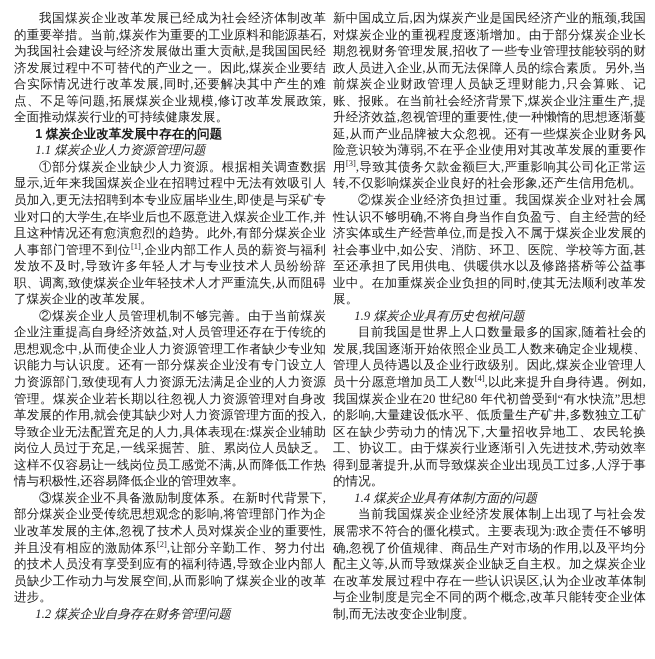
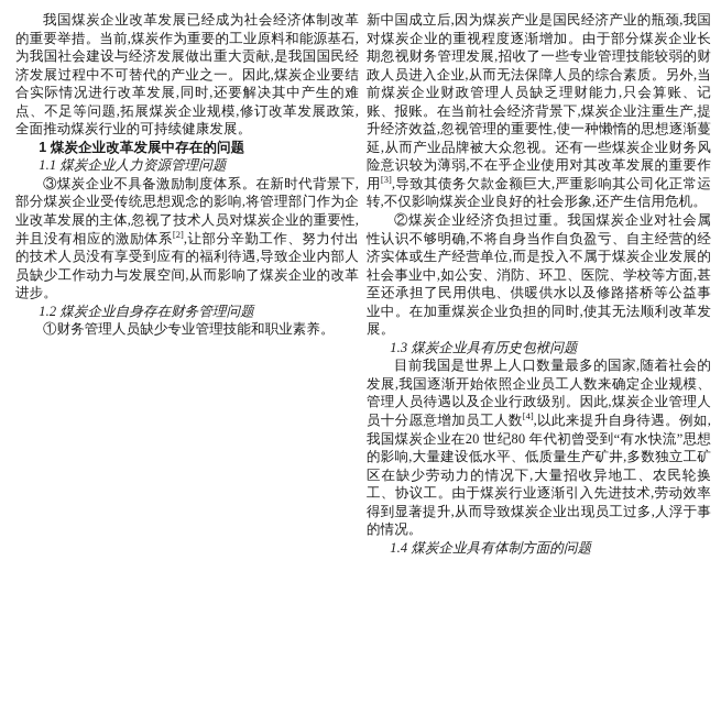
  我国煤炭企业改革发展已经成为社会经济体制改革的重要举措。当前,煤炭作为重要的工业原料和能源基石,为我国社会建设与经济发展做出重大贡献,是我国国民经济发展过程中不可替代的产业之一。因此,煤炭企业要结合实际情况进行改革发展,同时,还要解决其中产生的难点、不足等问题,拓展煤炭企业规模,修订改革发展政策,全面推动煤炭行业的可持续健康发展。
  1 煤炭企业改革发展中存在的问题
  1.1 煤炭企业人力资源管理问题
- ①部分煤炭企业缺少人力资源。根据相关调查数据显示,近年来我国煤炭企业在招聘过程中无法有效吸引人员加入,更无法招聘到本专业应届毕业生,即使是与采矿专业对口的大学生,在毕业后也不愿意进入煤炭企业工作,并且这种情况还有愈演愈烈的趋势。此外,有部分煤炭企业人事部门管理不到位[1],企业内部工作人员的薪资与福利发放不及时,导致许多年轻人才与专业技术人员纷纷辞职、调离,致使煤炭企业年轻技术人才严重流失,从而阻碍了煤炭企业的改革发展。
- ②煤炭企业人员管理机制不够完善。由于当前煤炭企业注重提高自身经济效益,对人员管理还存在于传统的思想观念中,从而使企业人力资源管理工作者缺少专业知识能力与认识度。还有一部分煤炭企业没有专门设立人力资源部门,致使现有人力资源无法满足企业的人力资源管理。煤炭企业若长期以往忽视人力资源管理对自身改革发展的作用,就会使其缺少对人力资源管理方面的投入,导致企业无法配置充足的人力,具体表现在:煤炭企业辅助岗位人员过于充足,一线采掘苦、脏、累岗位人员缺乏。这样不仅容易让一线岗位员工感觉不满,从而降低工作热情与积极性,还容易降低企业的管理效率。
  ③煤炭企业不具备激励制度体系。在新时代背景下,部分煤炭企业受传统思想观念的影响,将管理部门作为企业改革发展的主体,忽视了技术人员对煤炭企业的重要性,并且没有相应的激励体系[2],让部分辛勤工作、努力付出的技术人员没有享受到应有的福利待遇,导致企业内部人员缺少工作动力与发展空间,从而影响了煤炭企业的改革进步。
  1.2 煤炭企业自身存在财务管理问题
+ ①财务管理人员缺少专业管理技能和职业素养。
  新中国成立后,因为煤炭产业是国民经济产业的瓶颈,我国对煤炭企业的重视程度逐渐增加。由于部分煤炭企业长期忽视财务管理发展,招收了一些专业管理技能较弱的财政人员进入企业,从而无法保障人员的综合素质。另外,当前煤炭企业财政管理人员缺乏理财能力,只会算账、记账、报账。在当前社会经济背景下,煤炭企业注重生产,提升经济效益,忽视管理的重要性,使一种懒惰的思想逐渐蔓延,从而产业品牌被大众忽视。还有一些煤炭企业财务风险意识较为薄弱,不在乎企业使用对其改革发展的重要作用[3],导致其债务欠款金额巨大,严重影响其公司化正常运转,不仅影响煤炭企业良好的社会形象,还产生信用危机。
  ②煤炭企业经济负担过重。我国煤炭企业对社会属性认识不够明确,不将自身当作自负盈亏、自主经营的经济实体或生产经营单位,而是投入不属于煤炭企业发展的社会事业中,如公安、消防、环卫、医院、学校等方面,甚至还承担了民用供电、供暖供水以及修路搭桥等公益事业中。在加重煤炭企业负担的同时,使其无法顺利改革发展。
- 1.9 煤炭企业具有历史包袱问题
+ 1.3 煤炭企业具有历史包袱问题
  目前我国是世界上人口数量最多的国家,随着社会的发展,我国逐渐开始依照企业员工人数来确定企业规模、管理人员待遇以及企业行政级别。因此,煤炭企业管理人员十分愿意增加员工人数[4],以此来提升自身待遇。例如,我国煤炭企业在20 世纪80 年代初曾受到“有水快流”思想的影响,大量建设低水平、低质量生产矿井,多数独立工矿区在缺少劳动力的情况下,大量招收异地工、农民轮换工、协议工。由于煤炭行业逐渐引入先进技术,劳动效率得到显著提升,从而导致煤炭企业出现员工过多,人浮于事的情况。
  1.4 煤炭企业具有体制方面的问题
- 当前我国煤炭企业经济发展体制上出现了与社会发展需求不符合的僵化模式。主要表现为:政企责任不够明确,忽视了价值规律、商品生产对市场的作用,以及平均分配主义等,从而导致煤炭企业缺乏自主权。加之煤炭企业在改革发展过程中存在一些认识误区,认为企业改革体制与企业制度是完全不同的两个概念,改革只能转变企业体制,而无法改变企业制度。
